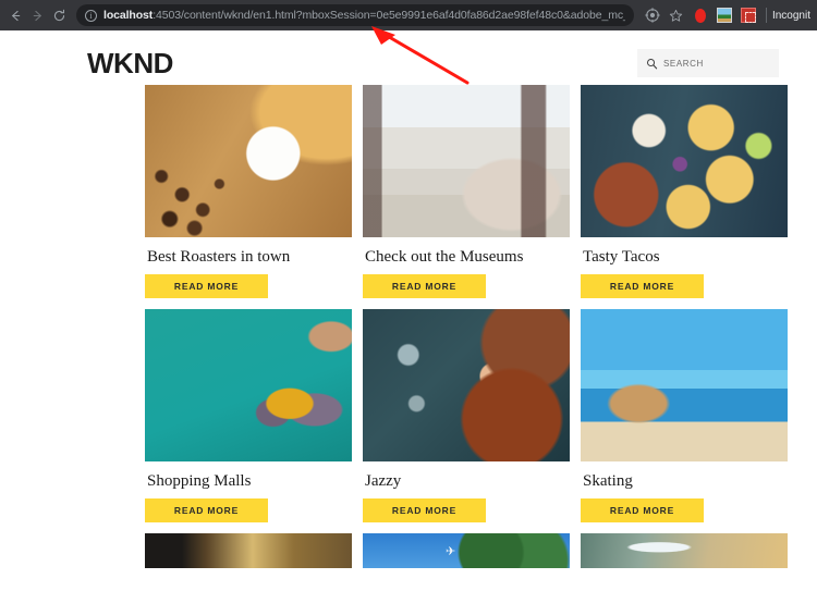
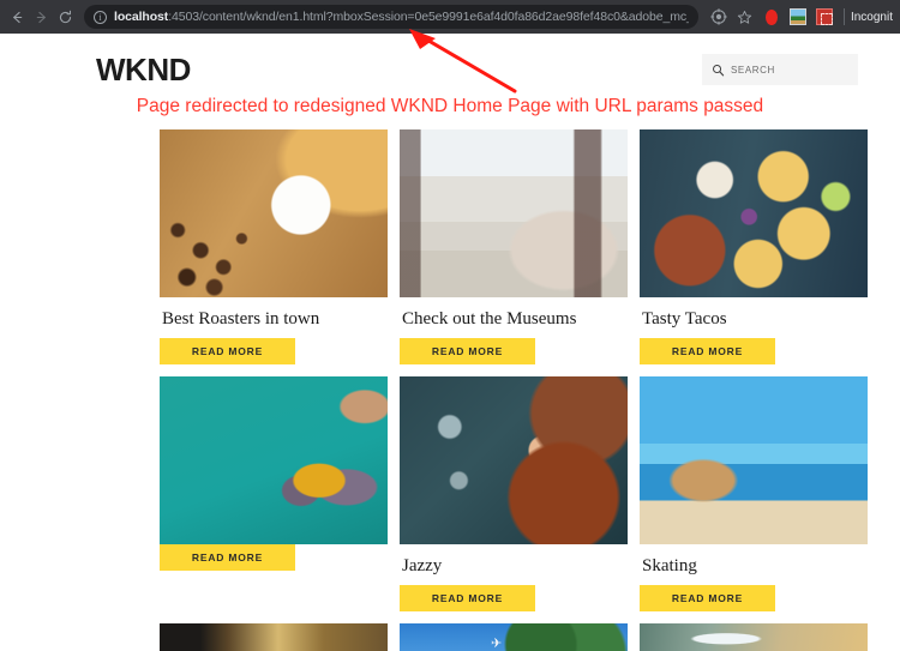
  i
  localhost:4503/content/wknd/en1.html?mboxSession=0e5e9991e6af4d0fa86d2ae98fef48c0&adobe_mc
  Incognit
  WKND
  SEARCH
+ Page redirected to redesigned WKND Home Page with URL params passed
  Best Roasters in town
  READ MORE
  Check out the Museums
  READ MORE
  Tasty Tacos
  READ MORE
- Shopping Malls
  READ MORE
  Jazzy
  READ MORE
  Skating
  READ MORE
  ✈
